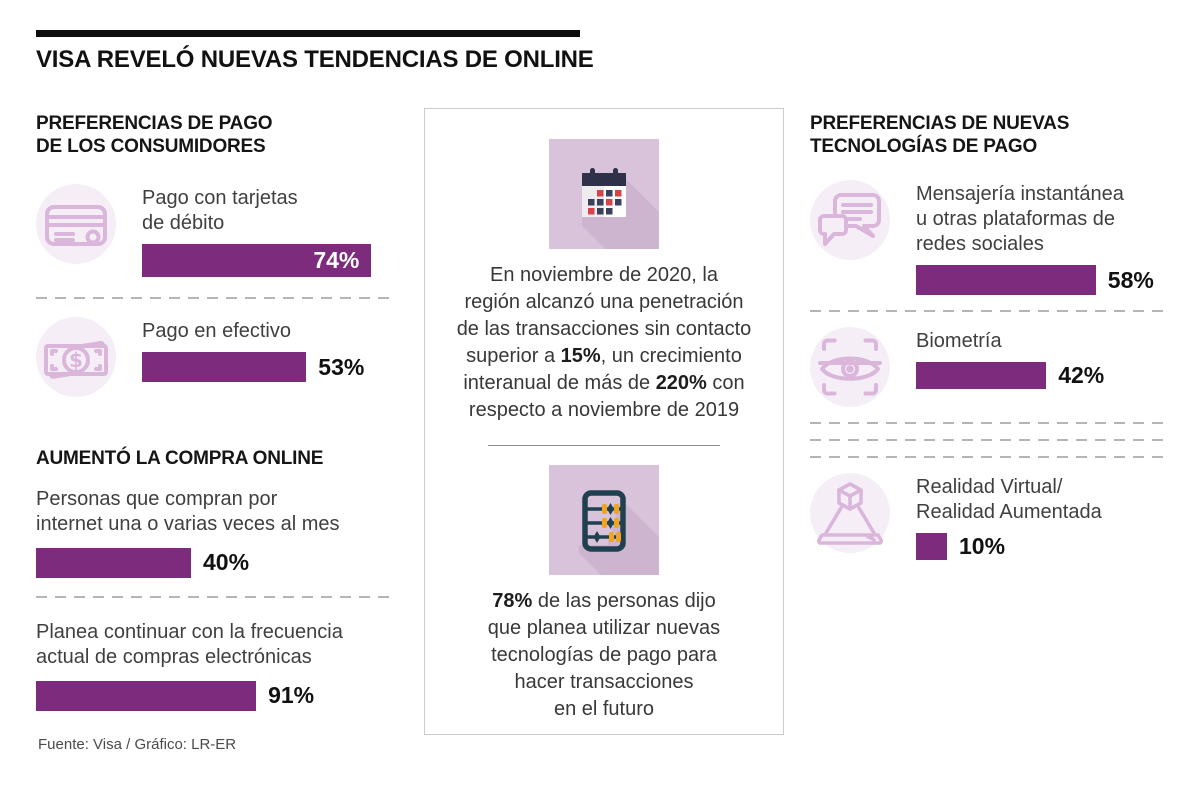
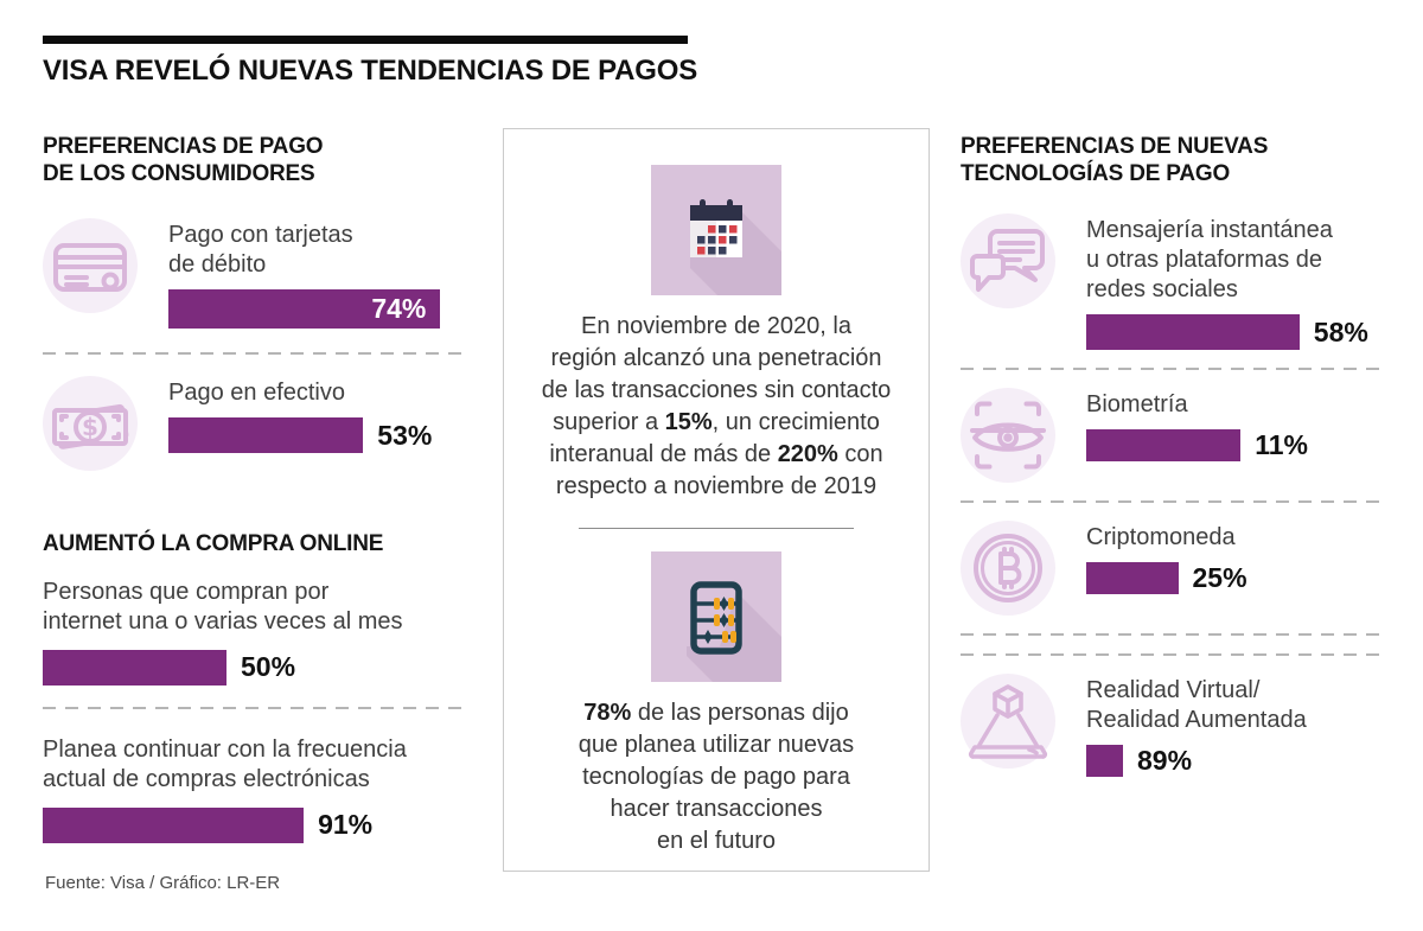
- VISA REVELÓ NUEVAS TENDENCIAS DE ONLINE
+ VISA REVELÓ NUEVAS TENDENCIAS DE PAGOS
  PREFERENCIAS DE PAGO
  DE LOS CONSUMIDORES
  Pago con tarjetas
  de débito
  74%
  $
  Pago en efectivo
  53%
  AUMENTÓ LA COMPRA ONLINE
  Personas que compran por
  internet una o varias veces al mes
- 40%
+ 50%
  Planea continuar con la frecuencia
  actual de compras electrónicas
  91%
  En noviembre de 2020, la
  región alcanzó una penetración
  de las transacciones sin contacto
  superior a 15%, un crecimiento
  interanual de más de 220% con
  respecto a noviembre de 2019
  78% de las personas dijo
  que planea utilizar nuevas
  tecnologías de pago para
  hacer transacciones
  en el futuro
  PREFERENCIAS DE NUEVAS
  TECNOLOGÍAS DE PAGO
  Mensajería instantánea
  u otras plataformas de
  redes sociales
  58%
  Biometría
- 42%
+ 11%
+ Criptomoneda
+ 25%
  Realidad Virtual/
  Realidad Aumentada
- 10%
+ 89%
  Fuente: Visa / Gráfico: LR-ER
